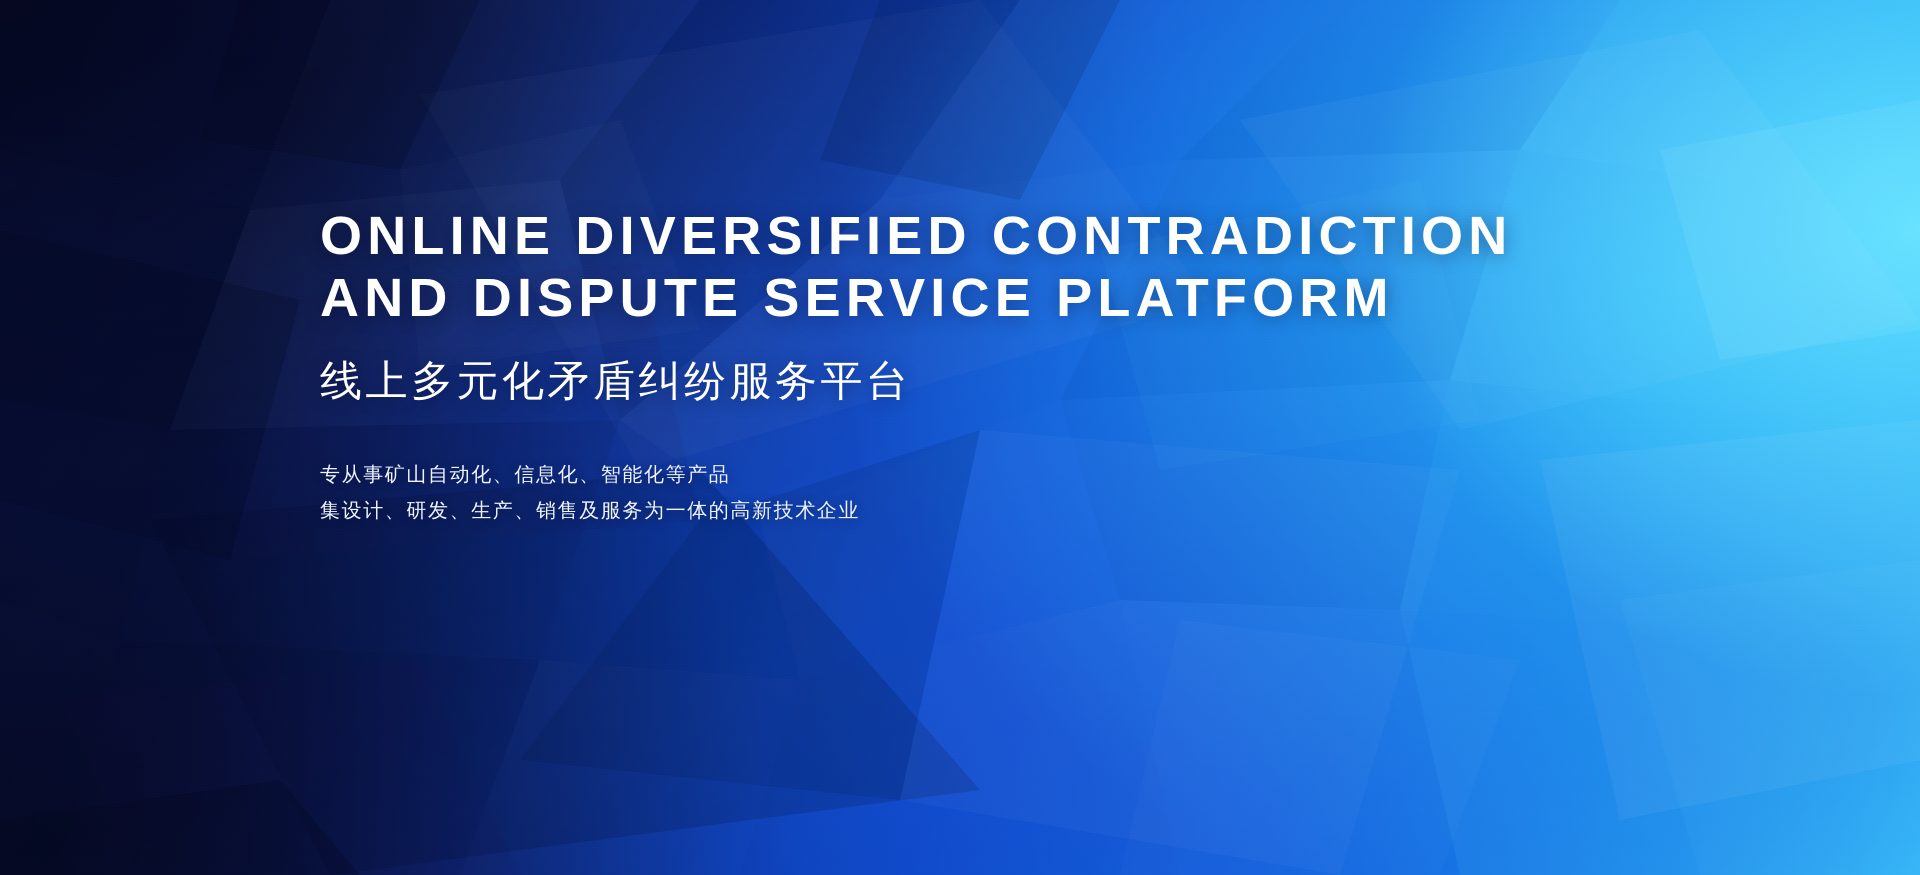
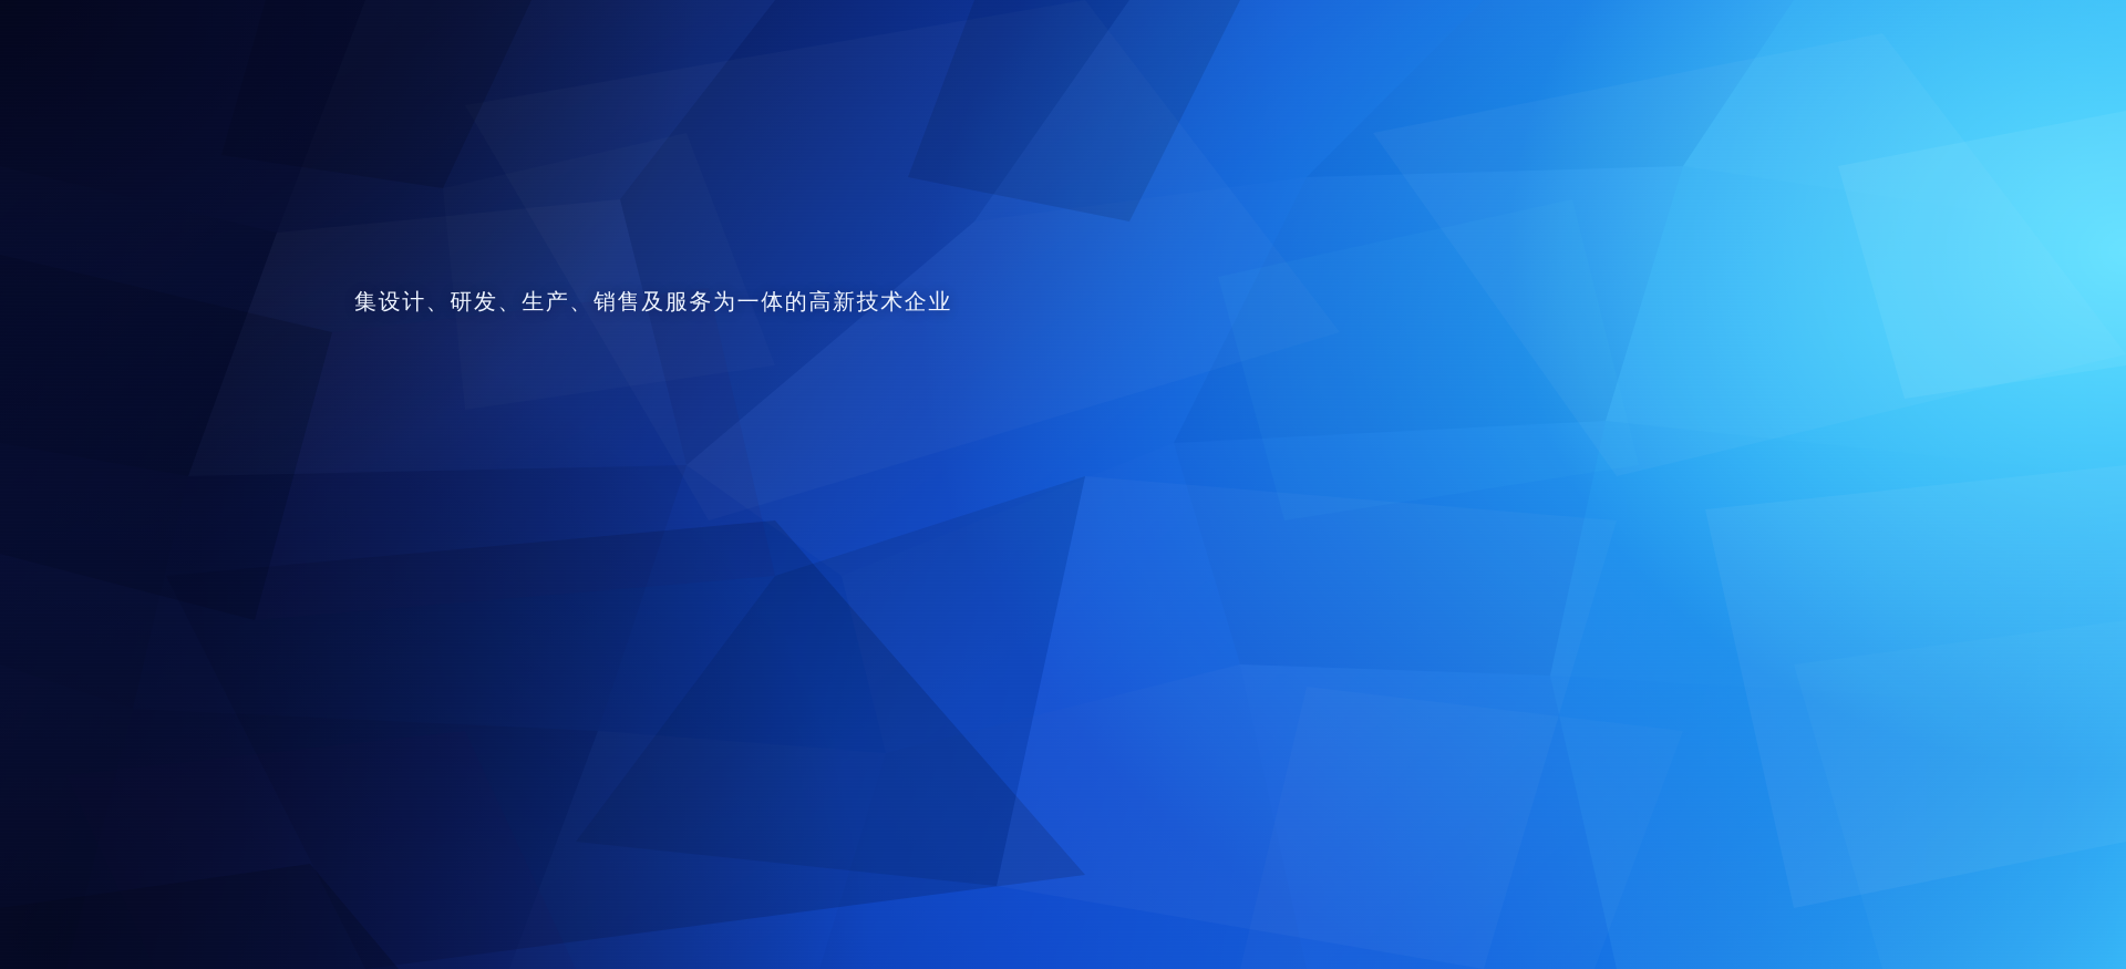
- ONLINE DIVERSIFIED CONTRADICTION
- AND DISPUTE SERVICE PLATFORM
- 线上多元化矛盾纠纷服务平台
- 专从事矿山自动化、信息化、智能化等产品
  集设计、研发、生产、销售及服务为一体的高新技术企业
